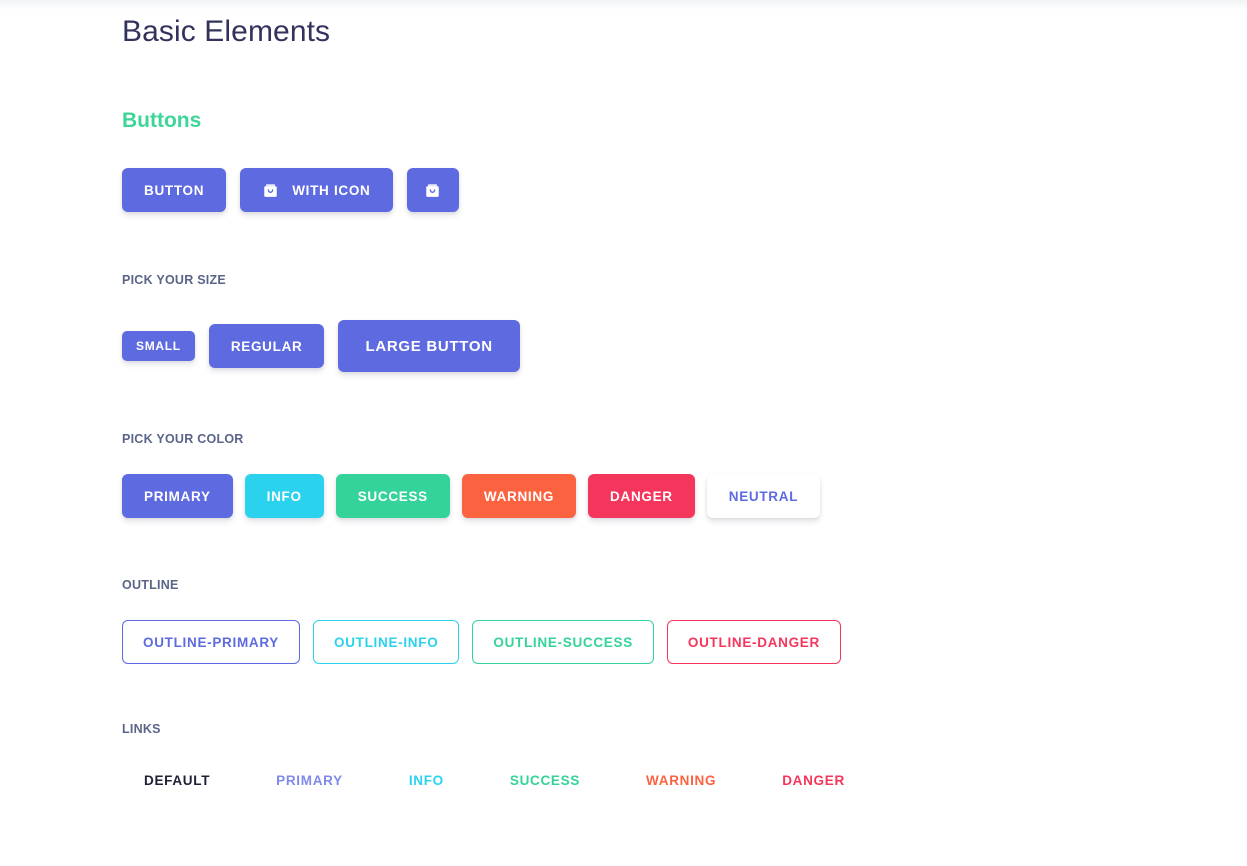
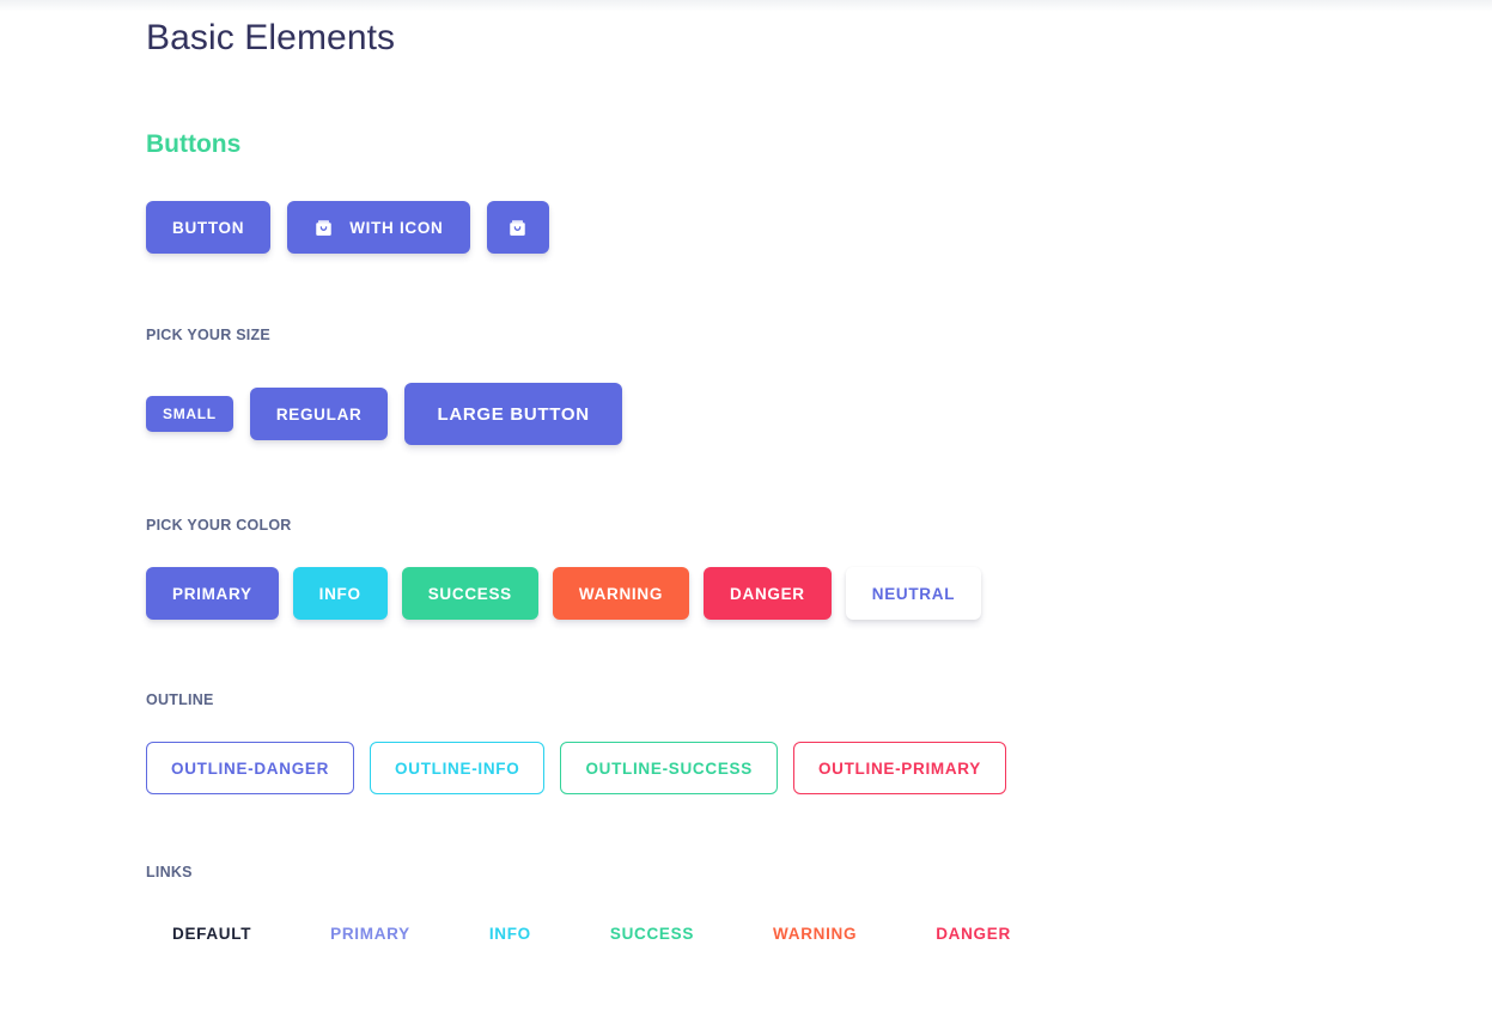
  Basic Elements
  Buttons
  BUTTON
  WITH ICON
  PICK YOUR SIZE
  SMALL
  REGULAR
  LARGE BUTTON
  PICK YOUR COLOR
  PRIMARY
  INFO
  SUCCESS
  WARNING
  DANGER
  NEUTRAL
  OUTLINE
- OUTLINE-PRIMARY
+ OUTLINE-DANGER
  OUTLINE-INFO
  OUTLINE-SUCCESS
- OUTLINE-DANGER
+ OUTLINE-PRIMARY
  LINKS
  DEFAULT
  PRIMARY
  INFO
  SUCCESS
  WARNING
  DANGER
